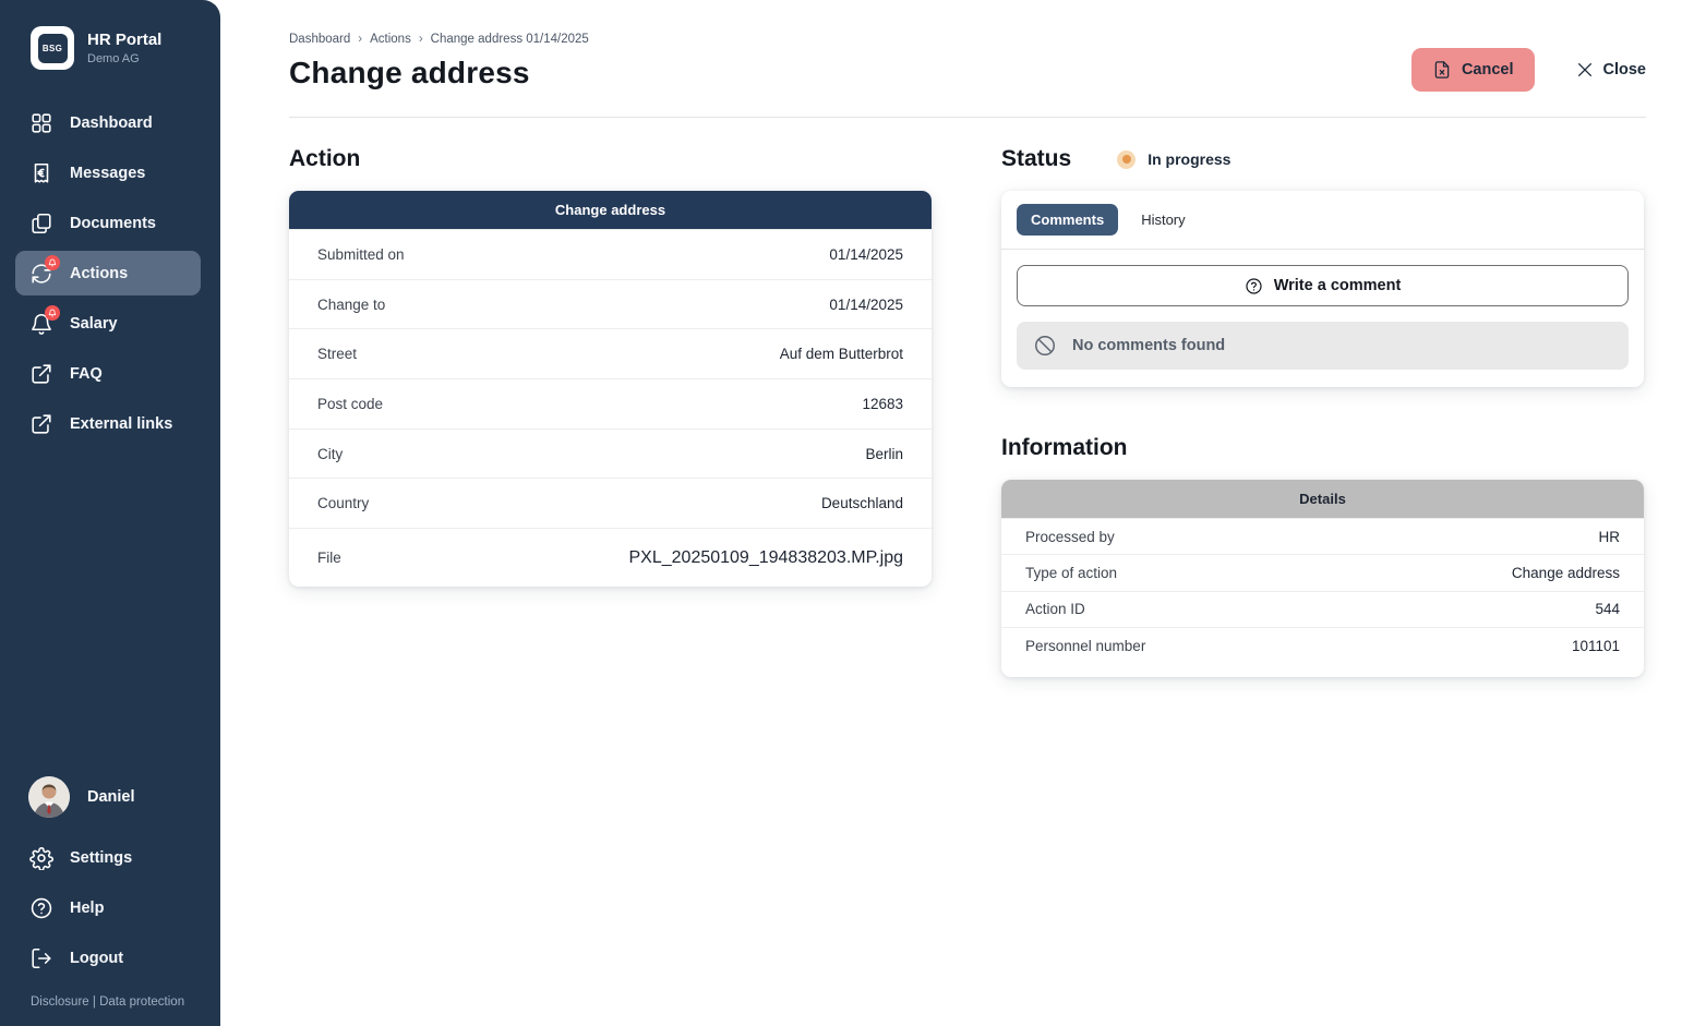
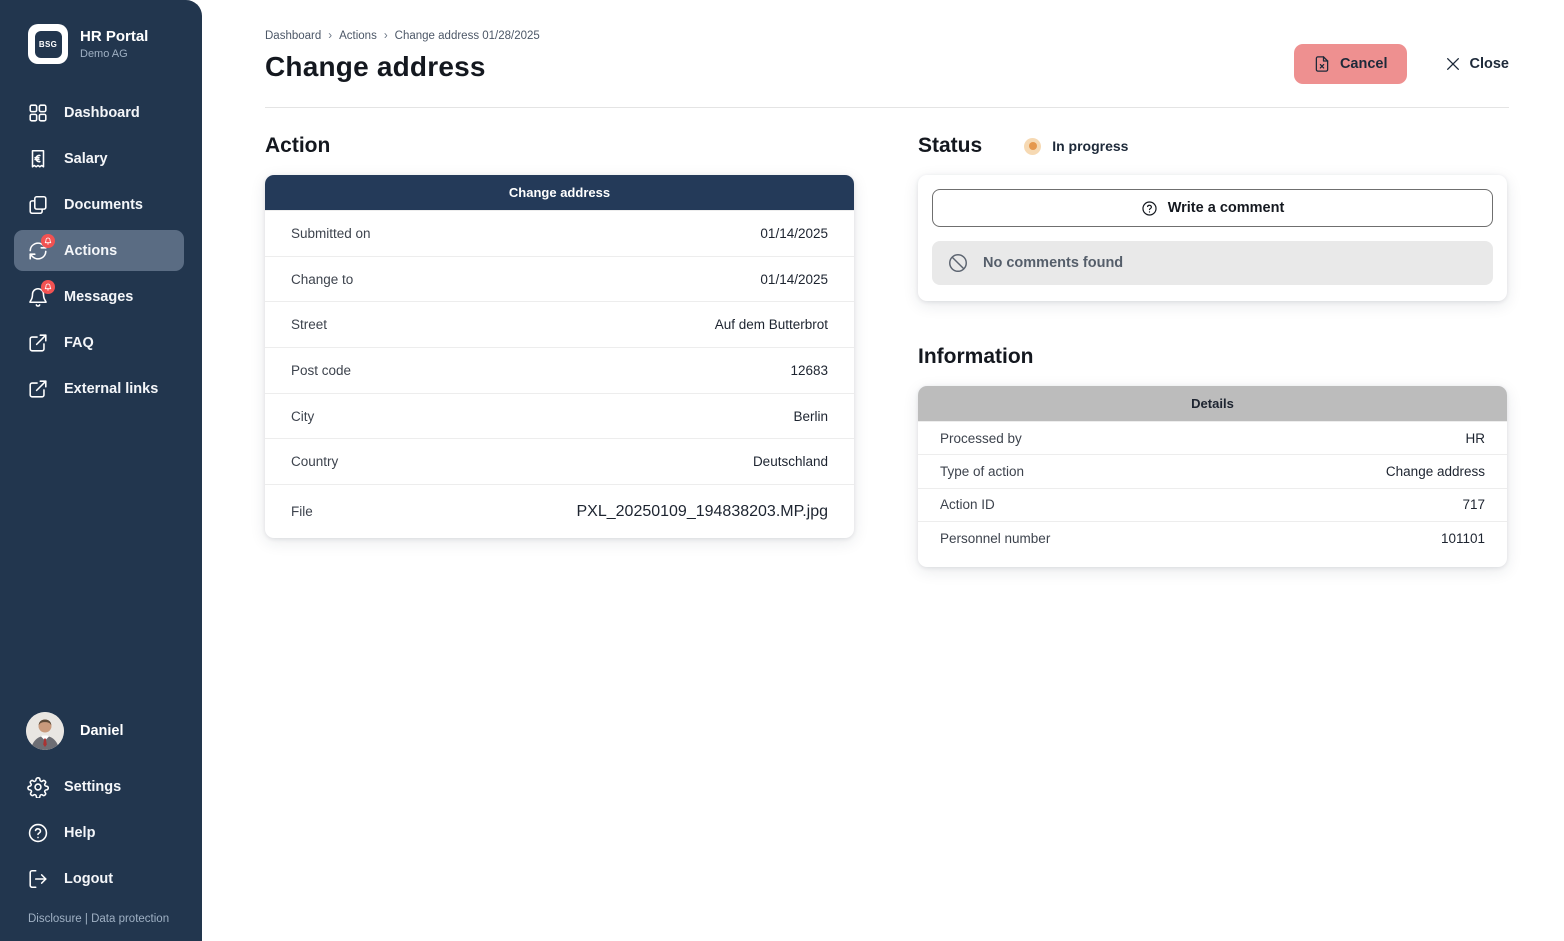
  BSG
  HR Portal
  Demo AG
  Dashboard
- Messages
+ Salary
  Documents
  Actions
- Salary
+ Messages
  FAQ
  External links
  Daniel
  Settings
  Help
  Logout
  Disclosure | Data protection
  Dashboard
  ›
  Actions
  ›
- Change address 01/14/2025
+ Change address 01/28/2025
  Change address
  Cancel
  Close
  Action
  Change address
  Submitted on
  01/14/2025
  Change to
  01/14/2025
  Street
  Auf dem Butterbrot
  Post code
  12683
  City
  Berlin
  Country
  Deutschland
  File
  PXL_20250109_194838203.MP.jpg
  Status
  In progress
- Comments
- History
  Write a comment
  No comments found
  Information
  Details
  Processed by
  HR
  Type of action
  Change address
  Action ID
- 544
+ 717
  Personnel number
  101101
